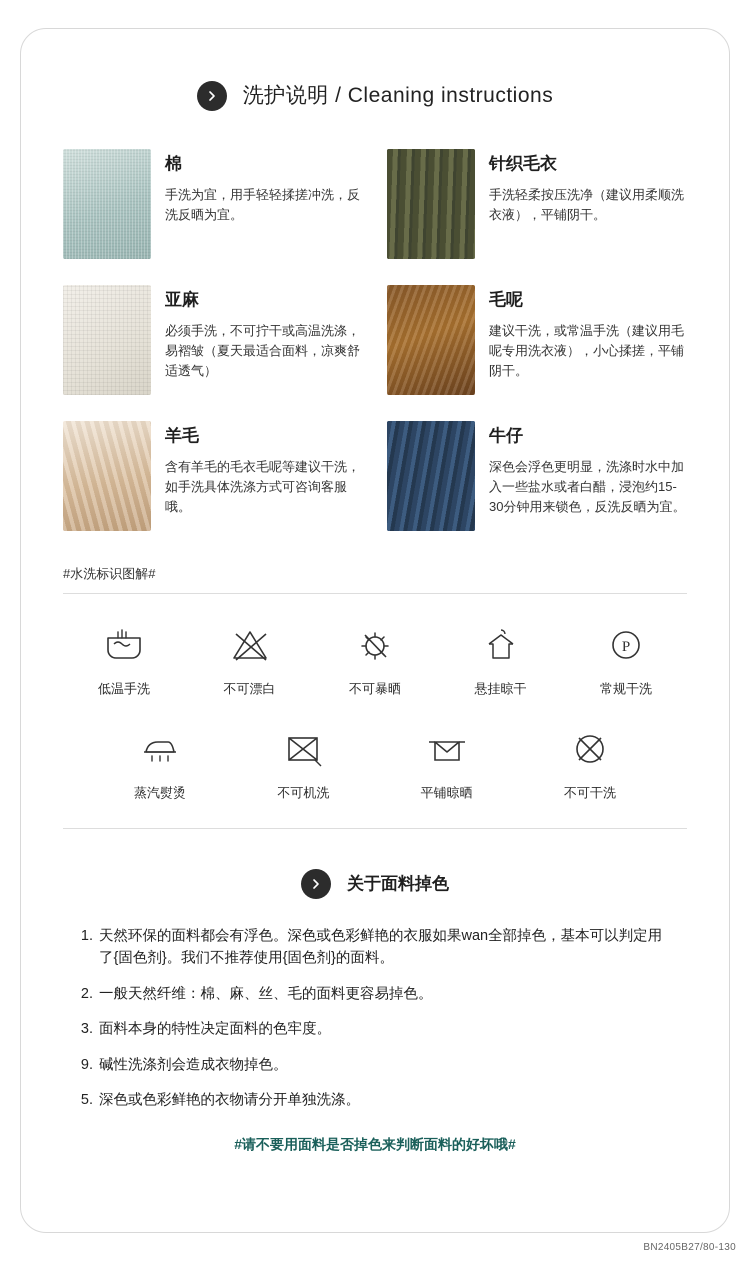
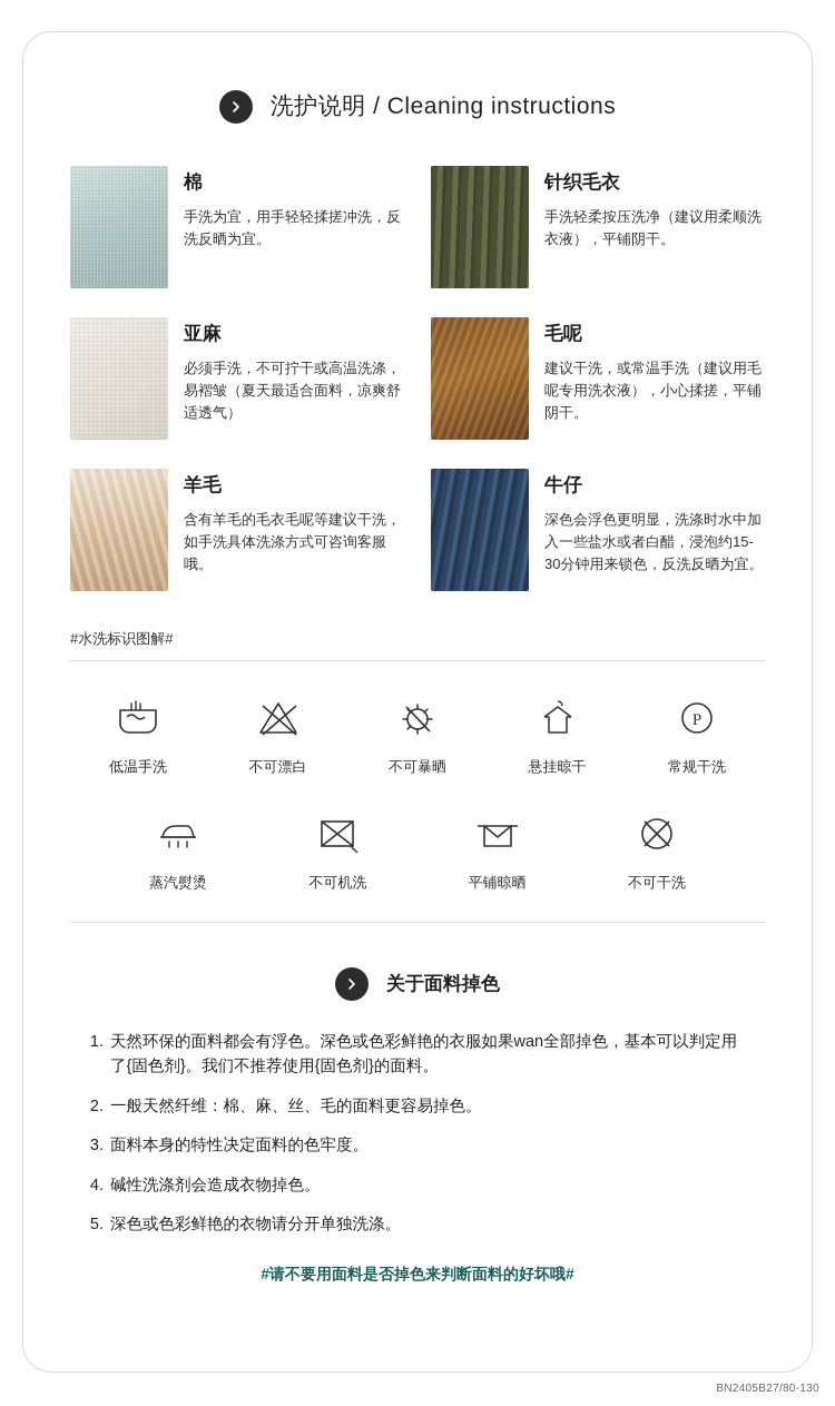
  洗护说明 / Cleaning instructions
  棉
  手洗为宜，用手轻轻揉搓冲洗，反洗反晒为宜。
  针织毛衣
  手洗轻柔按压洗净（建议用柔顺洗衣液），平铺阴干。
  亚麻
  必须手洗，不可拧干或高温洗涤，易褶皱（夏天最适合面料，凉爽舒适透气）
  毛呢
  建议干洗，或常温手洗（建议用毛呢专用洗衣液），小心揉搓，平铺阴干。
  羊毛
  含有羊毛的毛衣毛呢等建议干洗，如手洗具体洗涤方式可咨询客服哦。
  牛仔
  深色会浮色更明显，洗涤时水中加入一些盐水或者白醋，浸泡约15-30分钟用来锁色，反洗反晒为宜。
  #水洗标识图解#
  低温手洗
  不可漂白
  不可暴晒
  悬挂晾干
  P
  常规干洗
  蒸汽熨烫
  不可机洗
  平铺晾晒
  不可干洗
  关于面料掉色
  1.
  天然环保的面料都会有浮色。深色或色彩鲜艳的衣服如果wan全部掉色，基本可以判定用了{固色剂}。我们不推荐使用{固色剂}的面料。
  2.
  一般天然纤维：棉、麻、丝、毛的面料更容易掉色。
  3.
  面料本身的特性决定面料的色牢度。
- 9.
+ 4.
  碱性洗涤剂会造成衣物掉色。
  5.
  深色或色彩鲜艳的衣物请分开单独洗涤。
  #请不要用面料是否掉色来判断面料的好坏哦#
  BN2405B27/80-130
